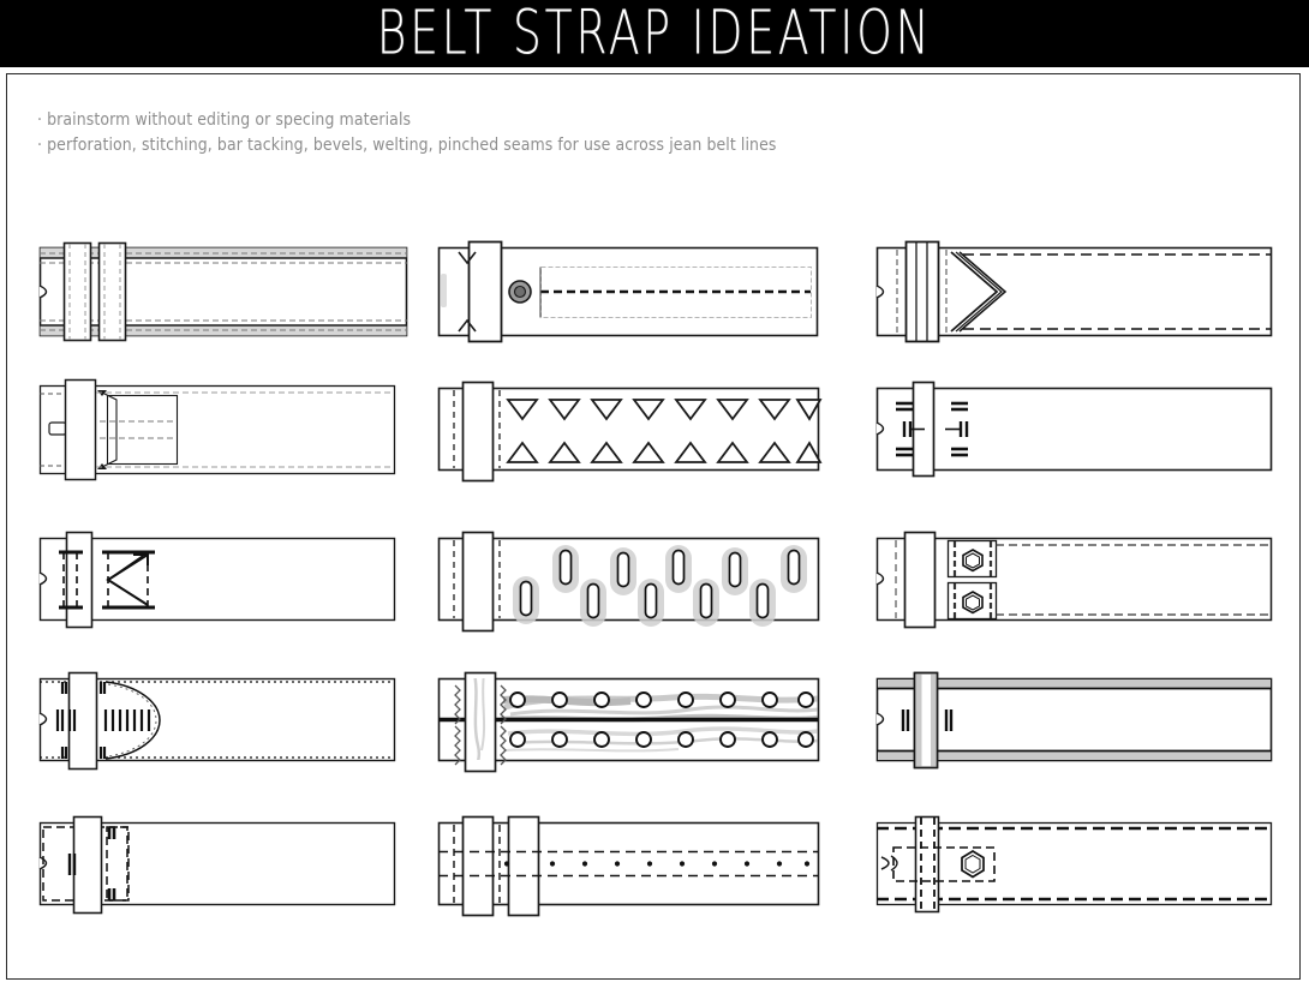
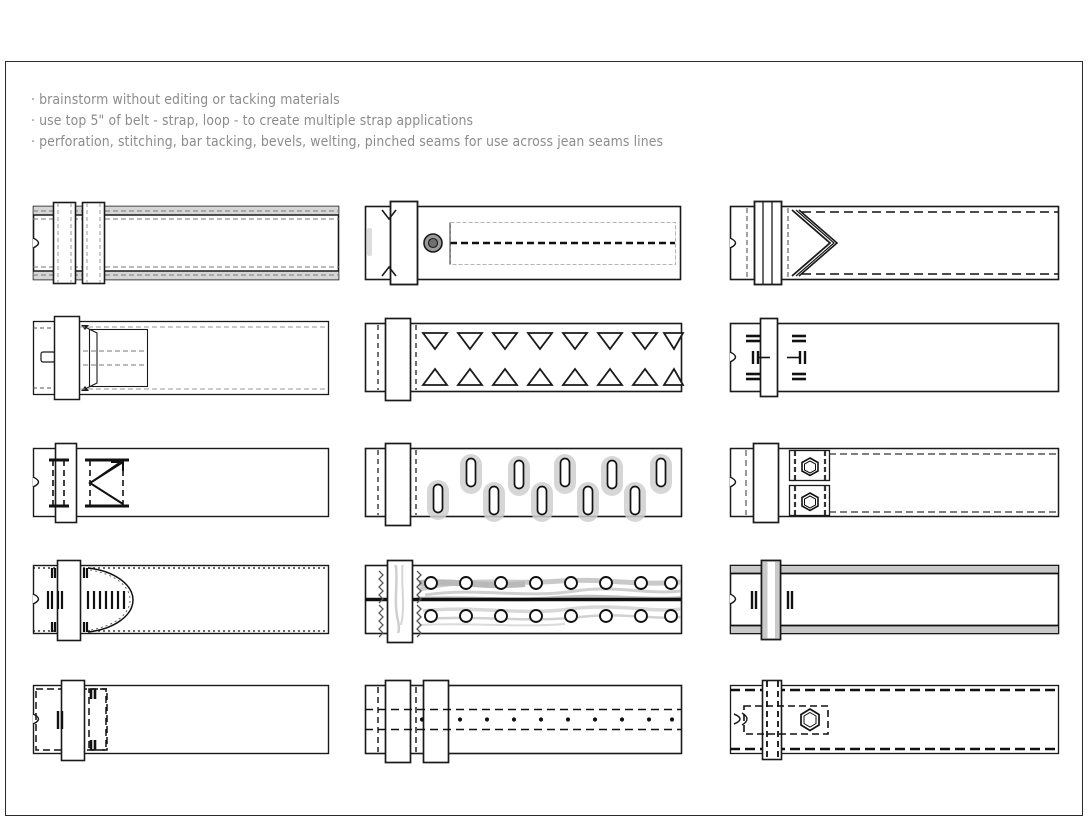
- BELT STRAP IDEATION
- · brainstorm without editing or specing materials
+ · brainstorm without editing or tacking materials
+ · use top 5" of belt - strap, loop - to create multiple strap applications
- · perforation, stitching, bar tacking, bevels, welting, pinched seams for use across jean belt lines
+ · perforation, stitching, bar tacking, bevels, welting, pinched seams for use across jean seams lines
